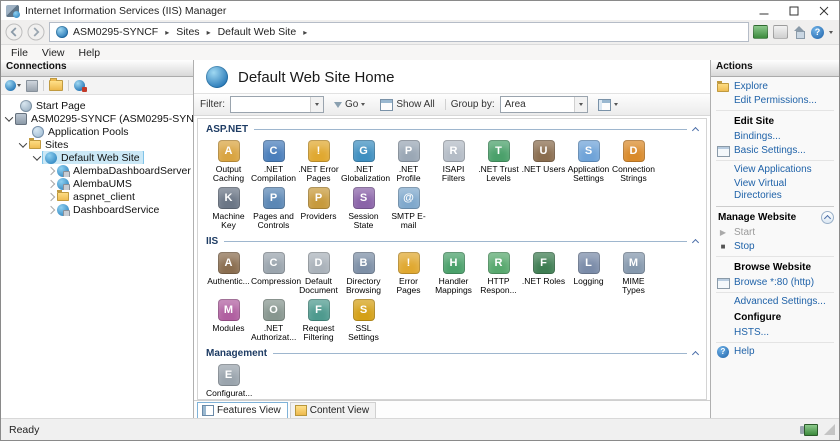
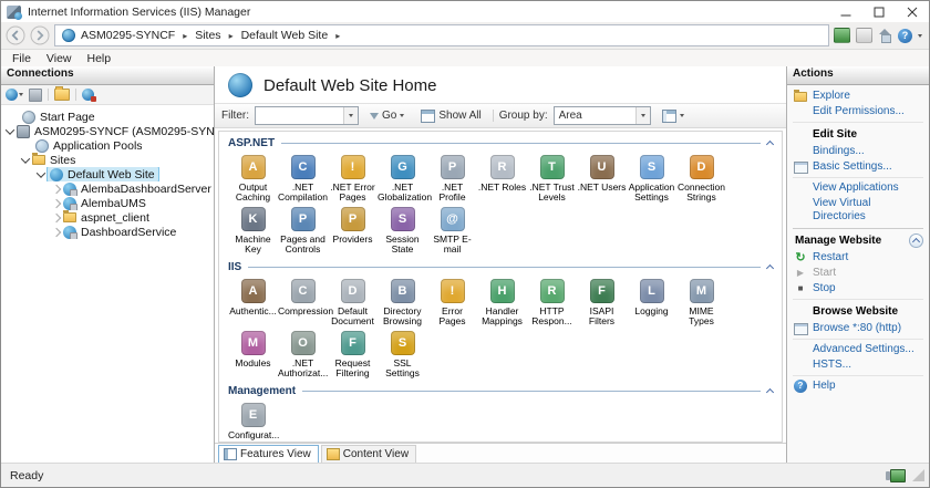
  Internet Information Services (IIS) Manager
  ASM0295-SYNCF
  ▸
  Sites
  ▸
  Default Web Site
  ▸
  ?
  File
  View
  Help
  Connections
  Start Page
  Application Pools
  Sites
  Default Web Site
  AlembaDashboardServer
  AlembaUMS
  aspnet_client
  DashboardService
  Default Web Site Home
  Filter:
  Go
  Show All
  Group by:
  Area
  ASP.NET
  A
  Output Caching
  C
  .NET Compilation
  !
  .NET Error Pages
  G
  .NET Globalizatio
  P
  .NET Profile
  R
- ISAPI Filters
+ .NET Roles
  T
  .NET Trust Levels
  U
  .NET Users
  S
  Application Settings
  D
  Connection Strings
  K
  Machine Key
  P
  Pages and Controls
  P
  Providers
  S
  Session State
  @
  SMTP E-mail
  IIS
  A
  Authentic...
  C
  Compressio
  D
  Default Document
  B
  Directory Browsing
  !
  Error Pages
  H
  Handler Mappings
  R
  HTTP Respon...
  F
- .NET Roles
+ ISAPI Filters
  L
  Logging
  M
  MIME Types
  M
  Modules
  O
  .NET Authorizat...
  F
  Request Filtering
  S
  SSL Settings
  Management
  E
  Features View
  Content View
  Actions
  Explore
  Edit Permissions...
  Edit Site
  Bindings...
  Basic Settings...
  View Applications
  View Virtual Directories
  Manage Website
+ ↻
+ Restart
  ▶
  Start
  ■
  Stop
  Browse Website
  Browse *:80 (http)
  Advanced Settings...
- Configure
  HSTS...
  ?
  Help
  Ready
